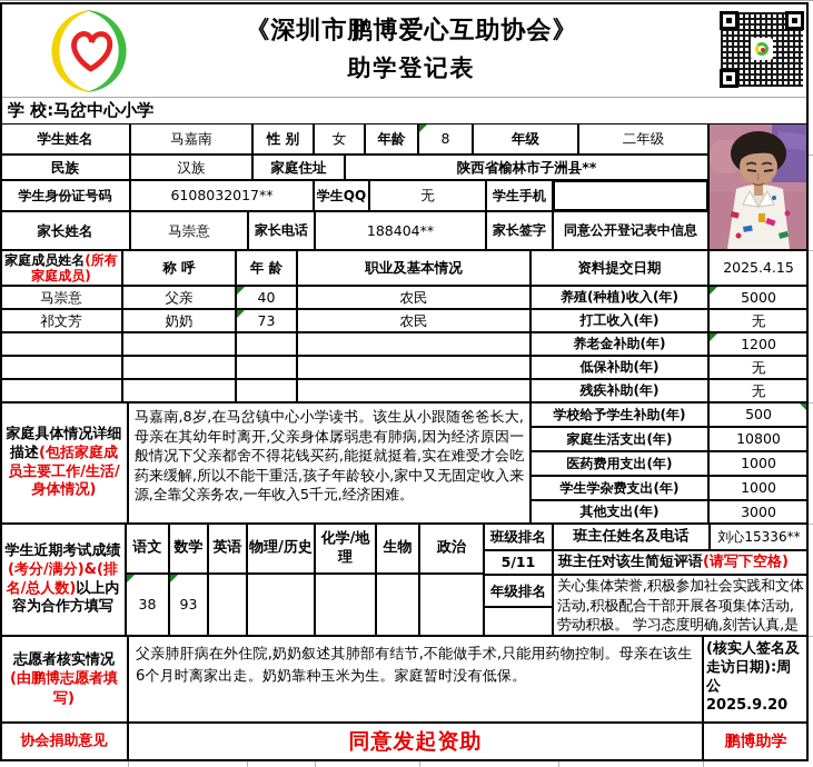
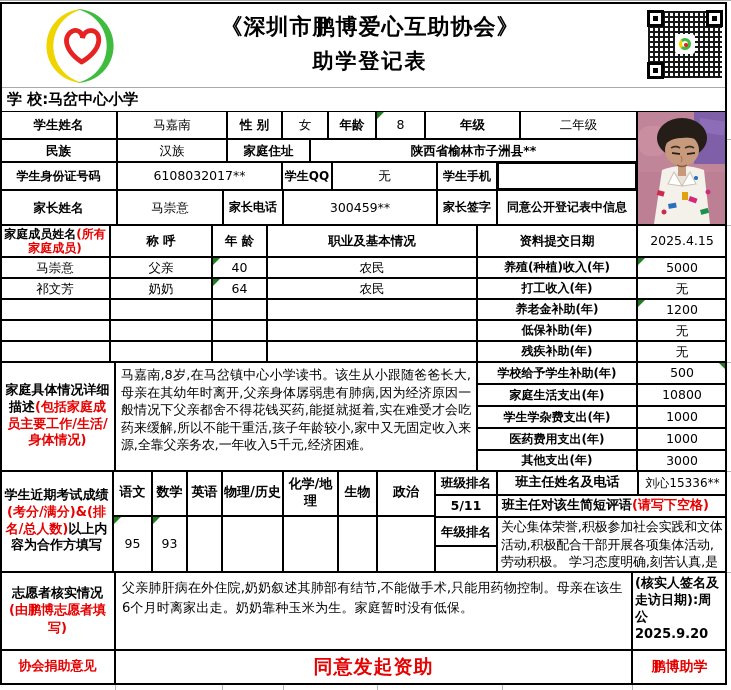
  《深圳市鹏博爱心互助协会》
  助学登记表
  学 校:马岔中心小学
  学生姓名
  马嘉南
  性 别
  女
  年龄
  8
  年级
  二年级
  民族
  汉族
  家庭住址
  陕西省榆林市子洲县**
  学生身份证号码
  6108032017**
  学生QQ
  无
  学生手机
  家长姓名
  马崇意
  家长电话
- 188404**
+ 300459**
  家长签字
  同意公开登记表中信息
  家庭成员姓名(所有家庭成员)
  称 呼
  年 龄
  职业及基本情况
  资料提交日期
  2025.4.15
  马崇意
  父亲
  40
  农民
  祁文芳
  奶奶
- 73
+ 64
  农民
  养殖(种植)收入(年)
  5000
  打工收入(年)
  无
  养老金补助(年)
  1200
  低保补助(年)
  无
  残疾补助(年)
  无
  家庭具体情况详细描述(包括家庭成员主要工作/生活/身体情况)
  马嘉南,8岁,在马岔镇中心小学读书。该生从小跟随爸爸长大,母亲在其幼年时离开,父亲身体孱弱患有肺病,因为经济原因一般情况下父亲都舍不得花钱买药,能挺就挺着,实在难受才会吃药来缓解,所以不能干重活,孩子年龄较小,家中又无固定收入来源,全靠父亲务农,一年收入5千元,经济困难。
  学校给予学生补助(年)
  500
  家庭生活支出(年)
  10800
- 医药费用支出(年)
+ 学生学杂费支出(年)
  1000
- 学生学杂费支出(年)
+ 医药费用支出(年)
  1000
  其他支出(年)
  3000
  学生近期考试成绩(考分/满分)&(排名/总人数)以上内容为合作方填写
  语文
  数学
  英语
  物理/历史
  化学/地理
  生物
  政治
- 38
+ 95
  93
  班级排名
  班主任姓名及电话
  刘心15336**
  5/11
  班主任对该生简短评语(请写下空格)
  年级排名
  关心集体荣誉,积极参加社会实践和文体活动,积极配合干部开展各项集体活动,劳动积极。 学习态度明确,刻苦认真,是
  志愿者核实情况(由鹏博志愿者填写)
  父亲肺肝病在外住院,奶奶叙述其肺部有结节,不能做手术,只能用药物控制。母亲在该生6个月时离家出走。奶奶靠种玉米为生。家庭暂时没有低保。
  (核实人签名及走访日期):周公 2025.9.20
  协会捐助意见
  同意发起资助
  鹏博助学
